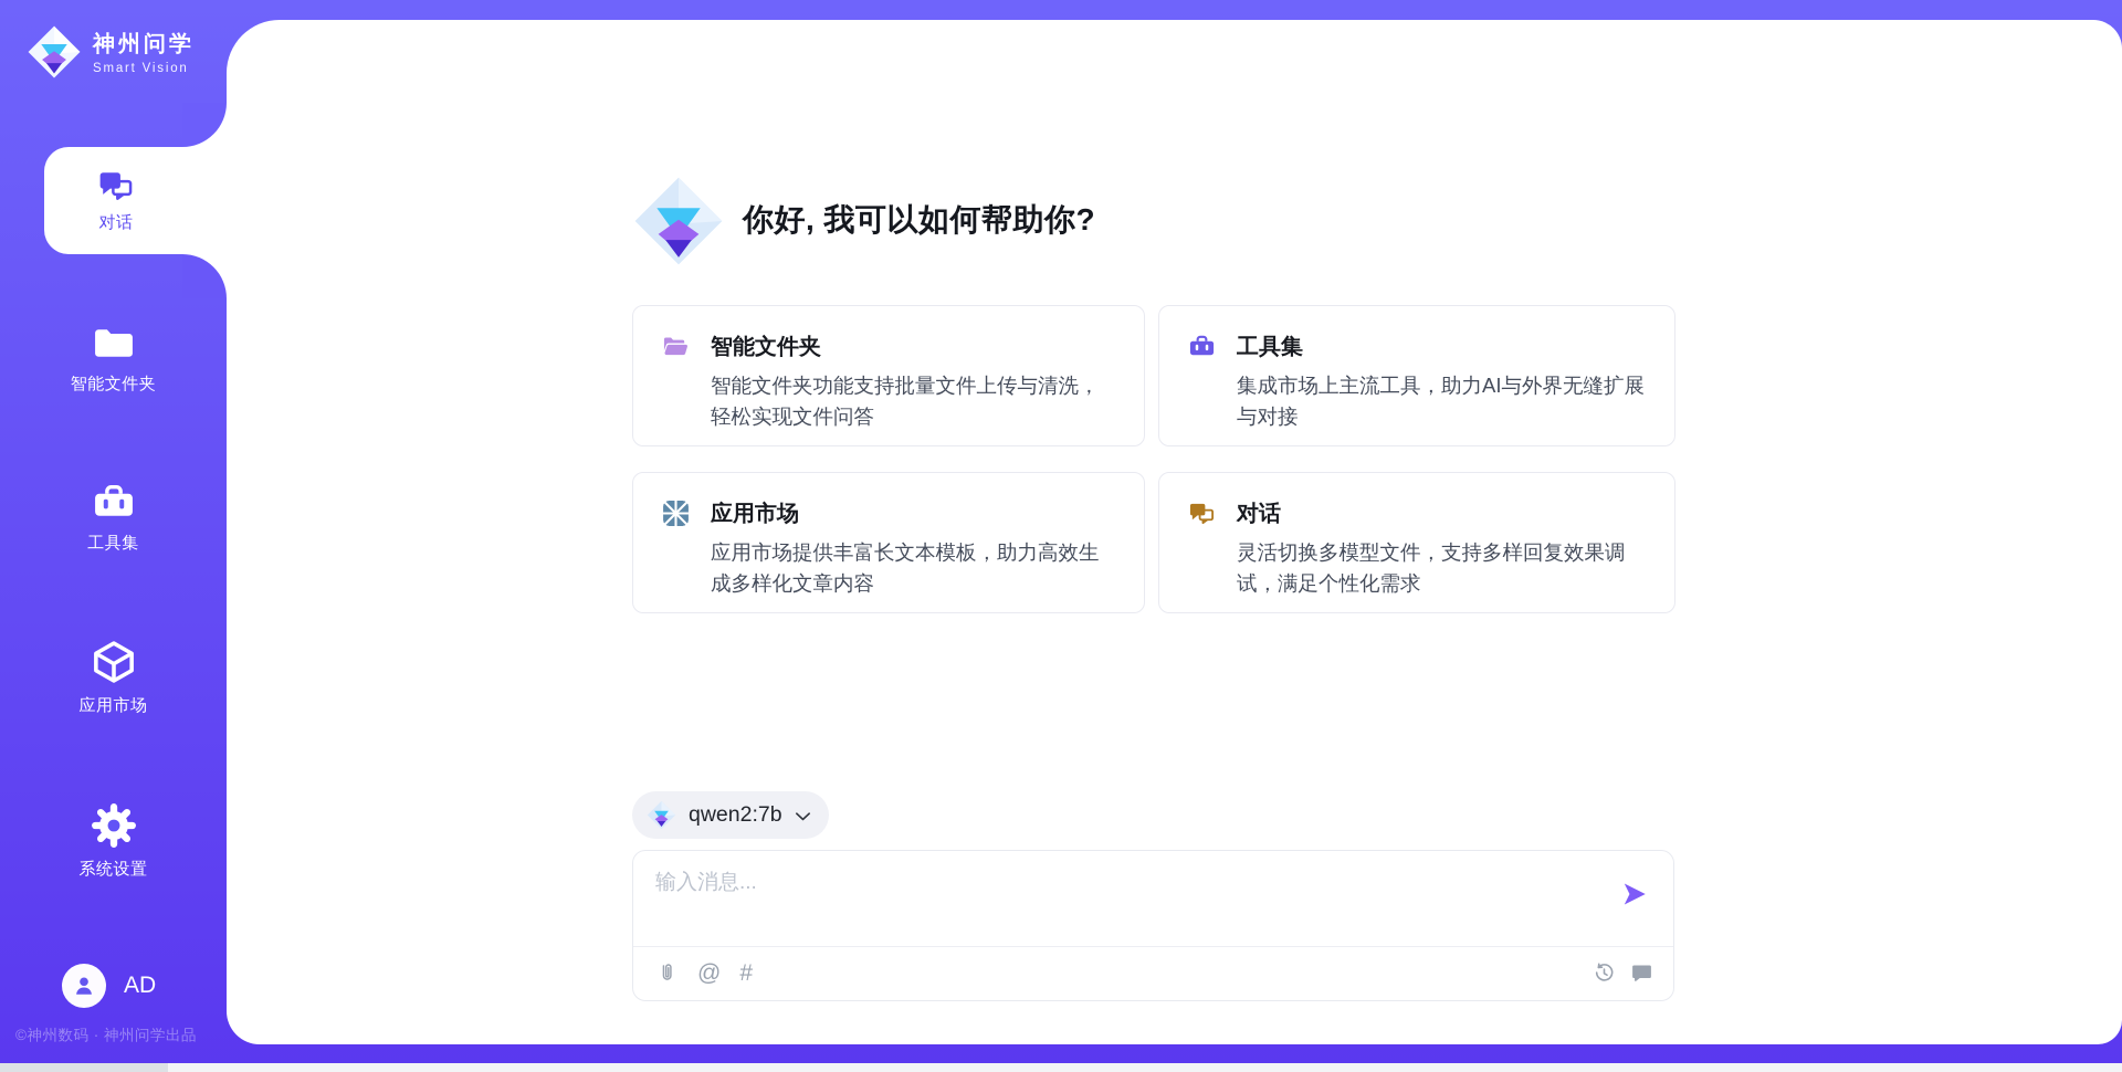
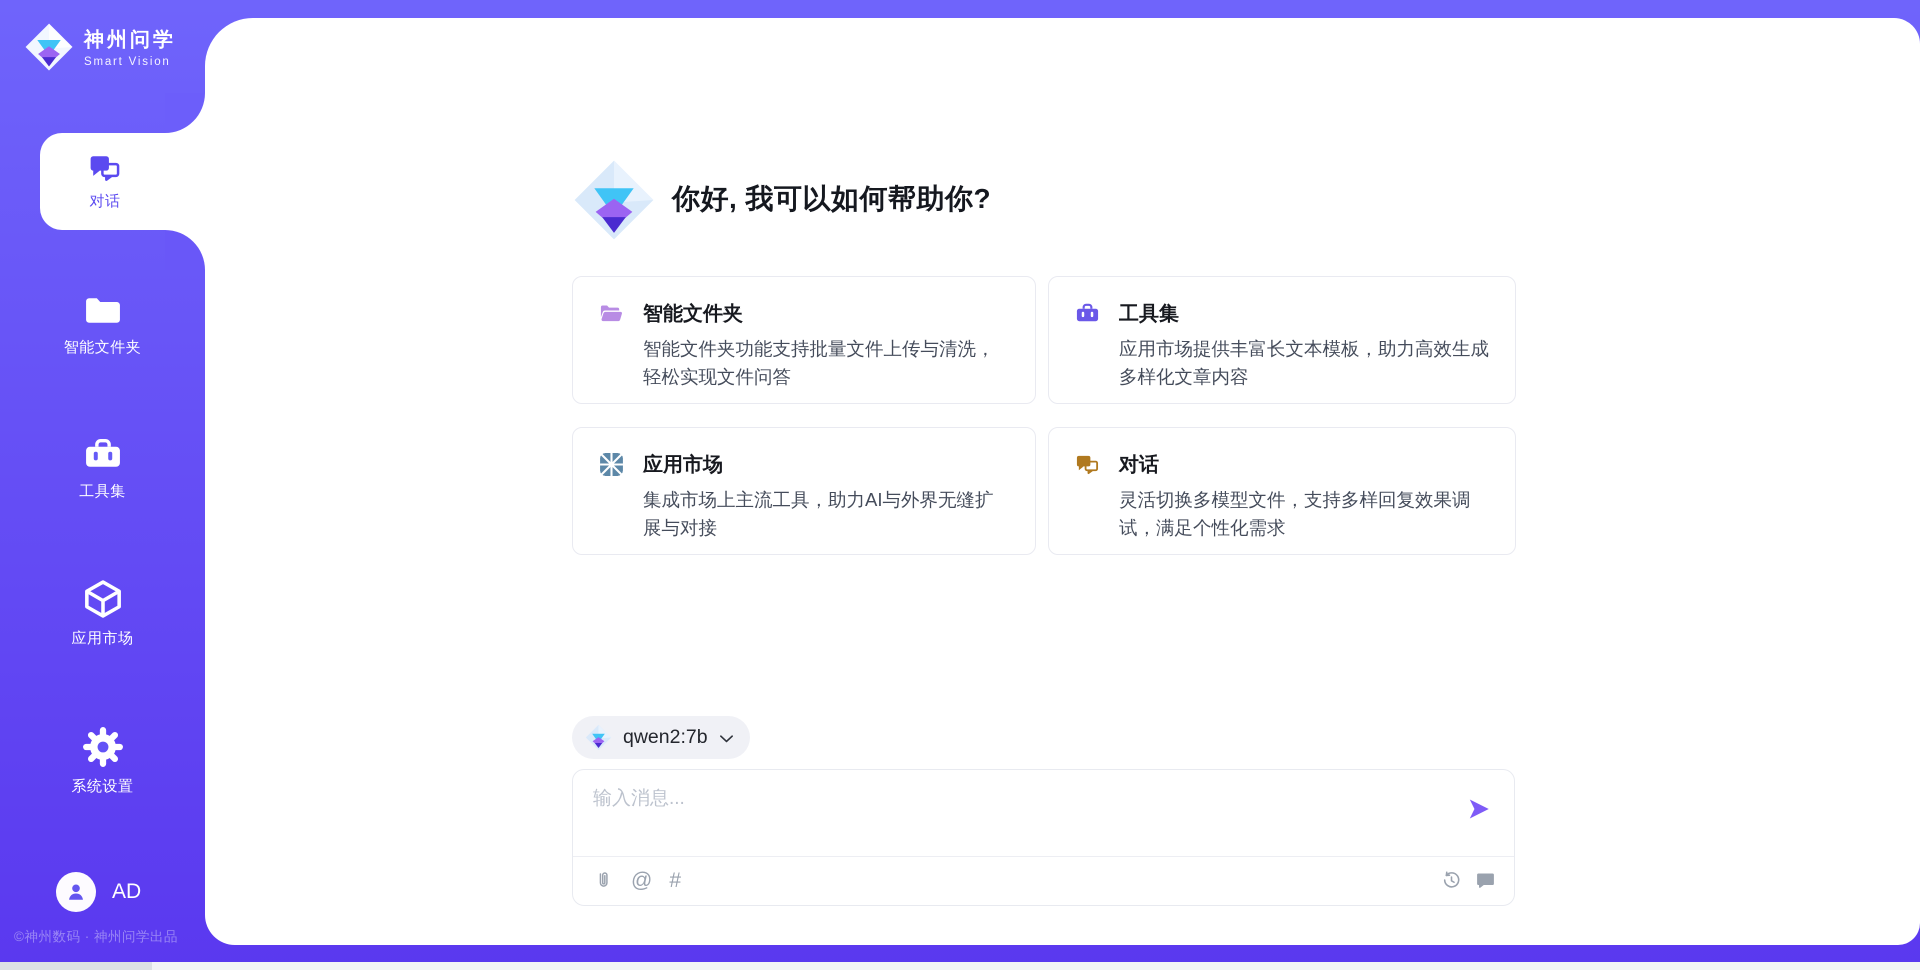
  神州问学
  Smart Vision
  对话
  智能文件夹
  工具集
  应用市场
  系统设置
  AD
  ©神州数码 · 神州问学出品
  你好, 我可以如何帮助你?
  智能文件夹
  智能文件夹功能支持批量文件上传与清洗，轻松实现文件问答
  工具集
- 集成市场上主流工具，助力AI与外界无缝扩展与对接
+ 应用市场提供丰富长文本模板，助力高效生成多样化文章内容
  应用市场
- 应用市场提供丰富长文本模板，助力高效生成多样化文章内容
+ 集成市场上主流工具，助力AI与外界无缝扩展与对接
  对话
  灵活切换多模型文件，支持多样回复效果调试，满足个性化需求
  qwen2:7b
  输入消息...
  @
  #
